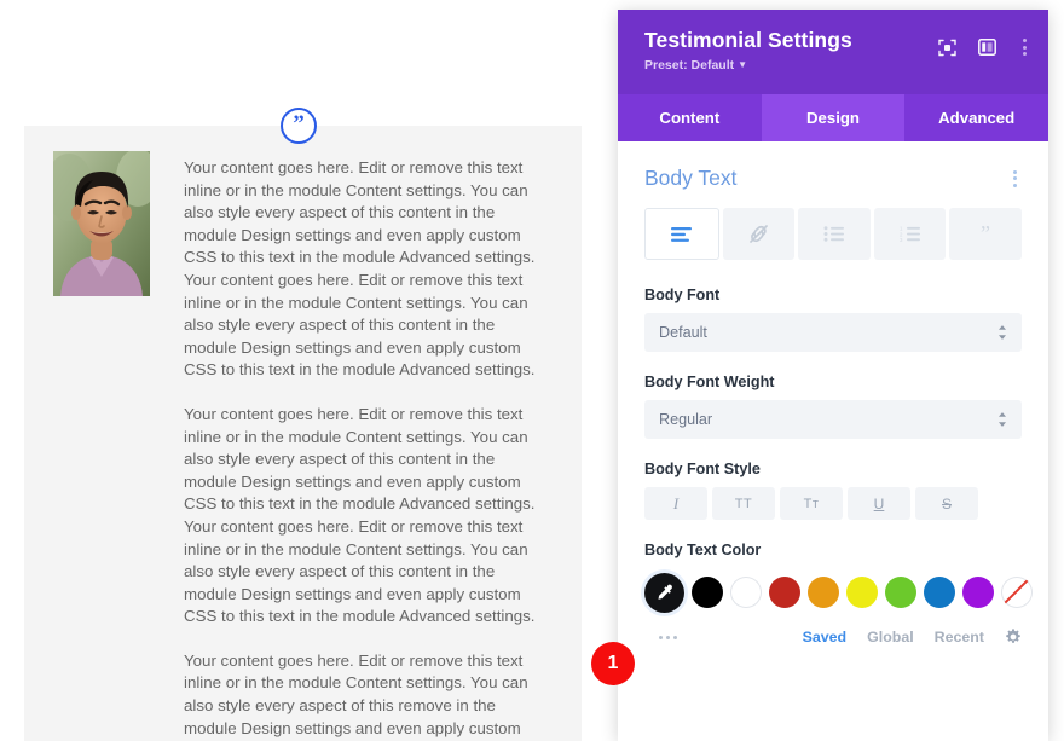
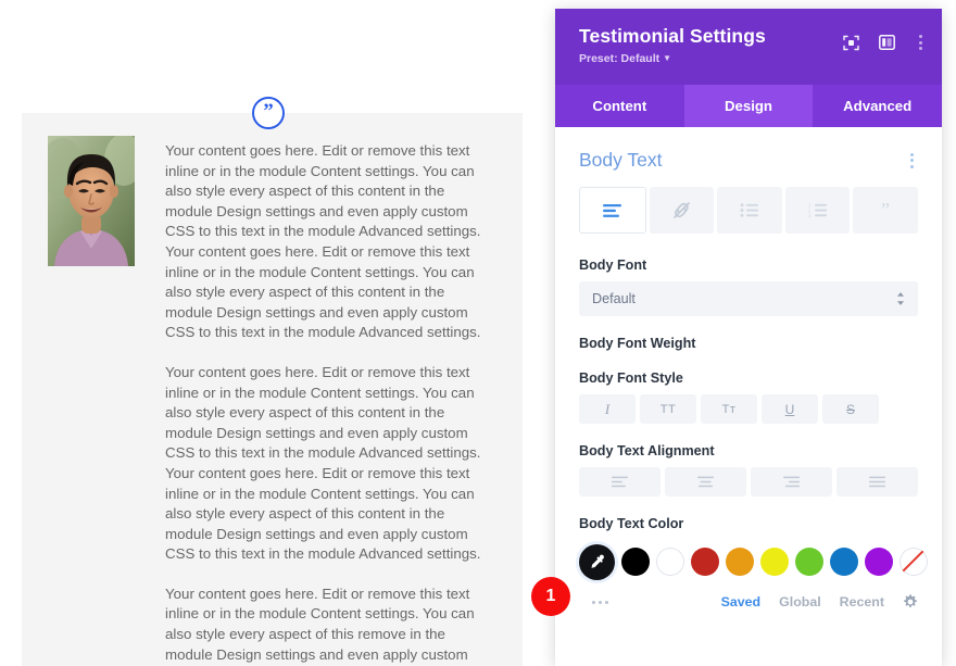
  ”
  Your content goes here. Edit or remove this text inline or in the module Content settings. You can also style every aspect of this content in the module Design settings and even apply custom CSS to this text in the module Advanced settings. Your content goes here. Edit or remove this text inline or in the module Content settings. You can also style every aspect of this content in the module Design settings and even apply custom CSS to this text in the module Advanced settings.
  Your content goes here. Edit or remove this text inline or in the module Content settings. You can also style every aspect of this content in the module Design settings and even apply custom CSS to this text in the module Advanced settings. Your content goes here. Edit or remove this text inline or in the module Content settings. You can also style every aspect of this content in the module Design settings and even apply custom CSS to this text in the module Advanced settings.
  Your content goes here. Edit or remove this text inline or in the module Content settings. You can also style every aspect of this remove in the module Design settings and even apply custom
  Testimonial Settings
  Preset: Default ▼
  Content
  Design
  Advanced
  Body Text
  ”
  Body Font
  Default
  Body Font Weight
- Regular
  Body Font Style
  I
  TT
  Tᴛ
  U
  S
+ Body Text Alignment
  Body Text Color
  Saved
  Global
  Recent
  1
